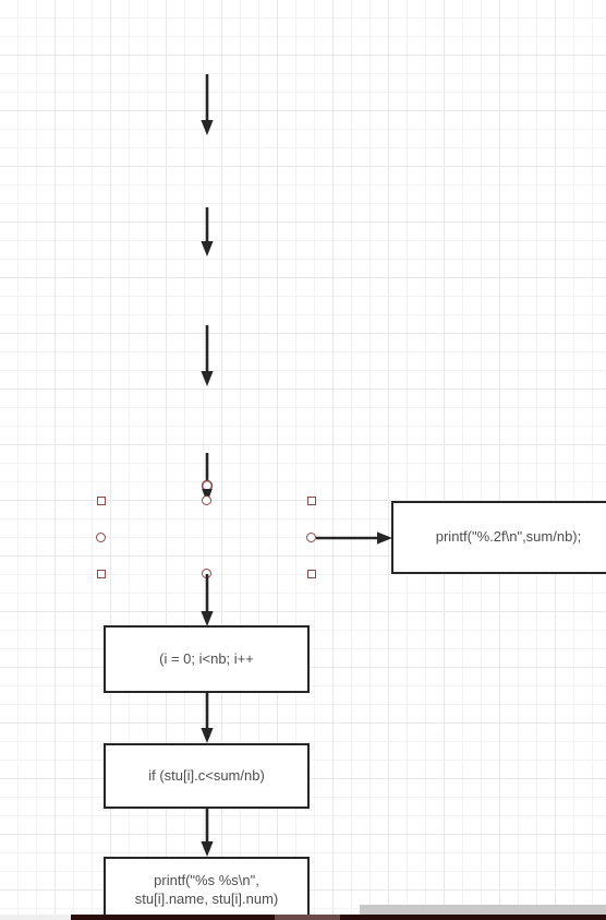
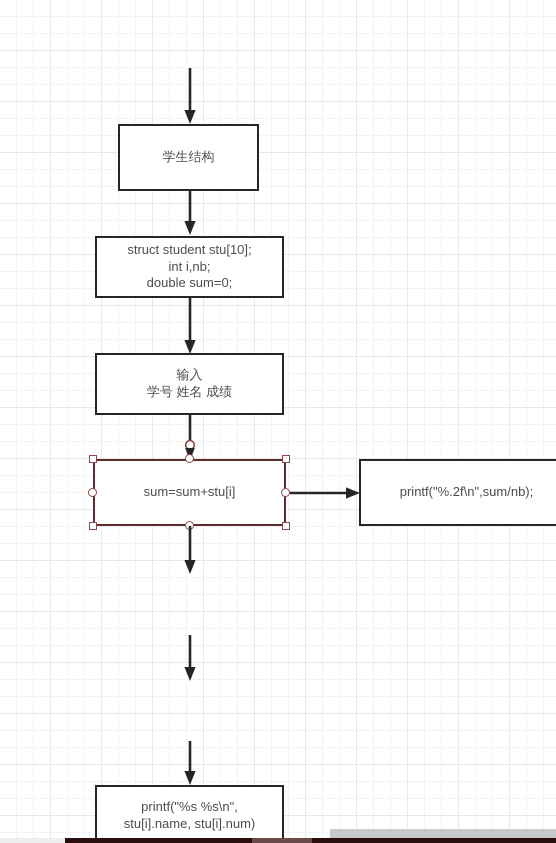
+ 学生结构
+ struct student stu[10];
+ int i,nb;
+ double sum=0;
+ 输入
+ 学号 姓名 成绩
+ sum=sum+stu[i]
  printf("%.2f\n",sum/nb);
- (i = 0; i<nb; i++
- if (stu[i].c<sum/nb)
  printf("%s %s\n",
  stu[i].name, stu[i].num)
